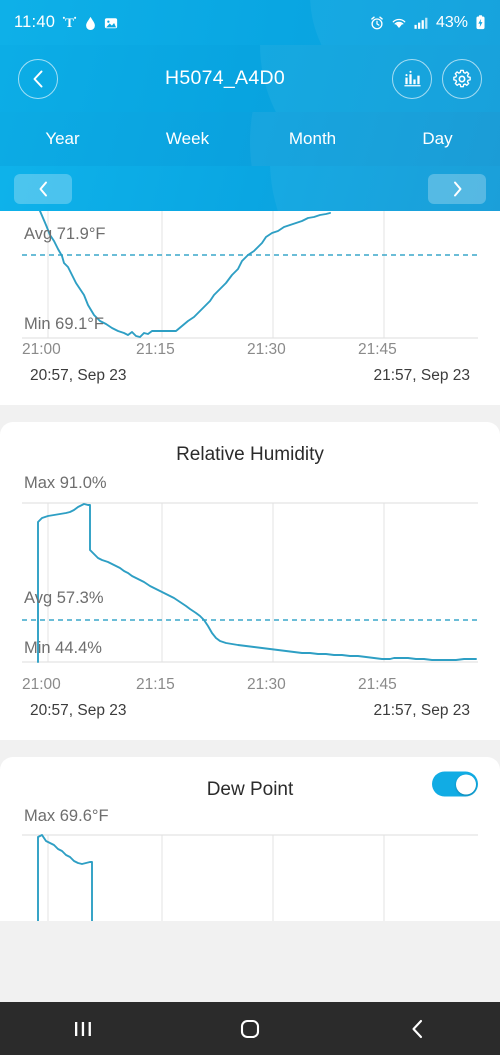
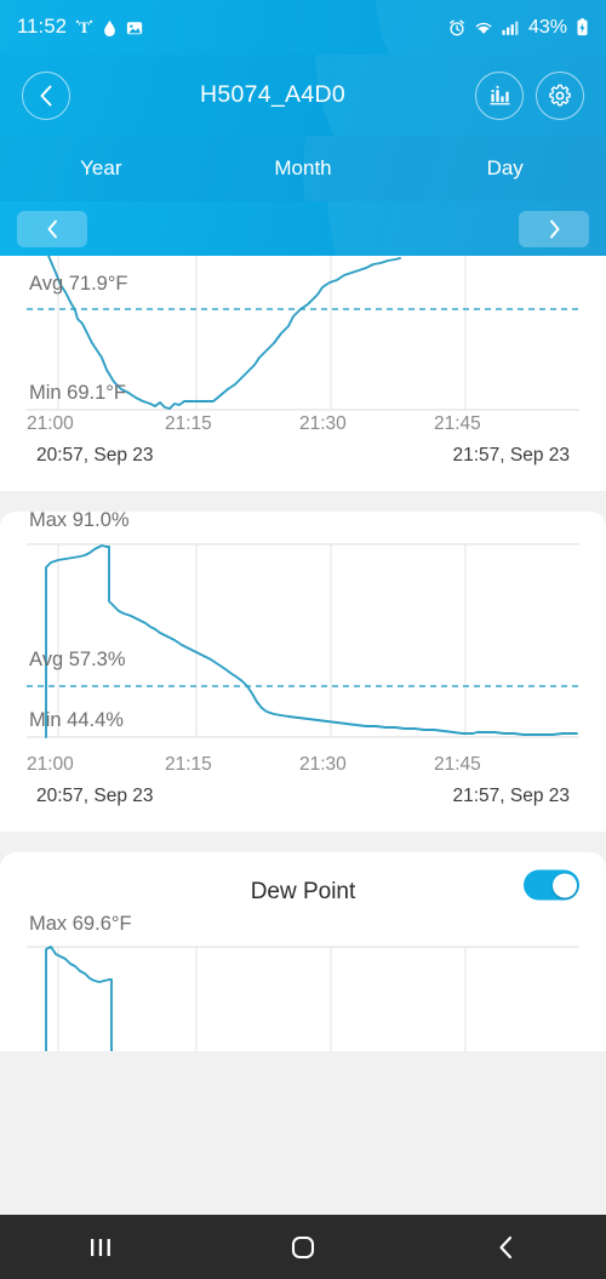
- 11:40
+ 11:52
  T
  43%
  H5074_A4D0
  Year
- Week
  Month
  Day
  Avg 71.9°F
  Min 69.1°F
  21:00
  21:15
  21:30
  21:45
  20:57, Sep 23
  21:57, Sep 23
- Relative Humidity
  Max 91.0%
  Avg 57.3%
  Min 44.4%
  21:00
  21:15
  21:30
  21:45
  20:57, Sep 23
  21:57, Sep 23
  Dew Point
  Max 69.6°F
